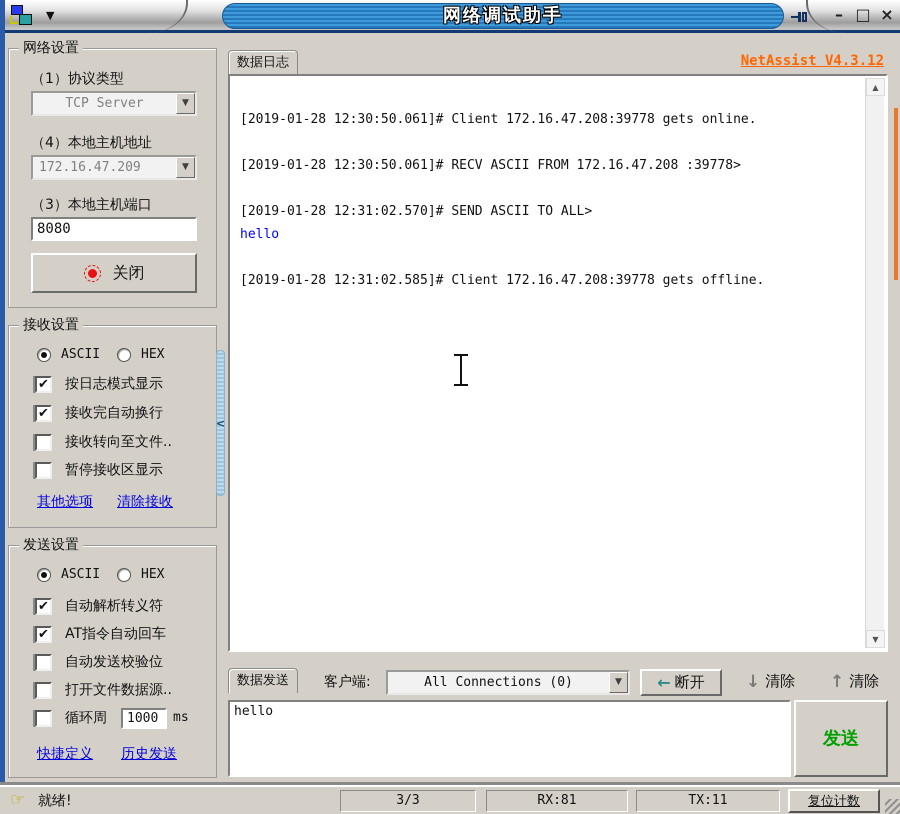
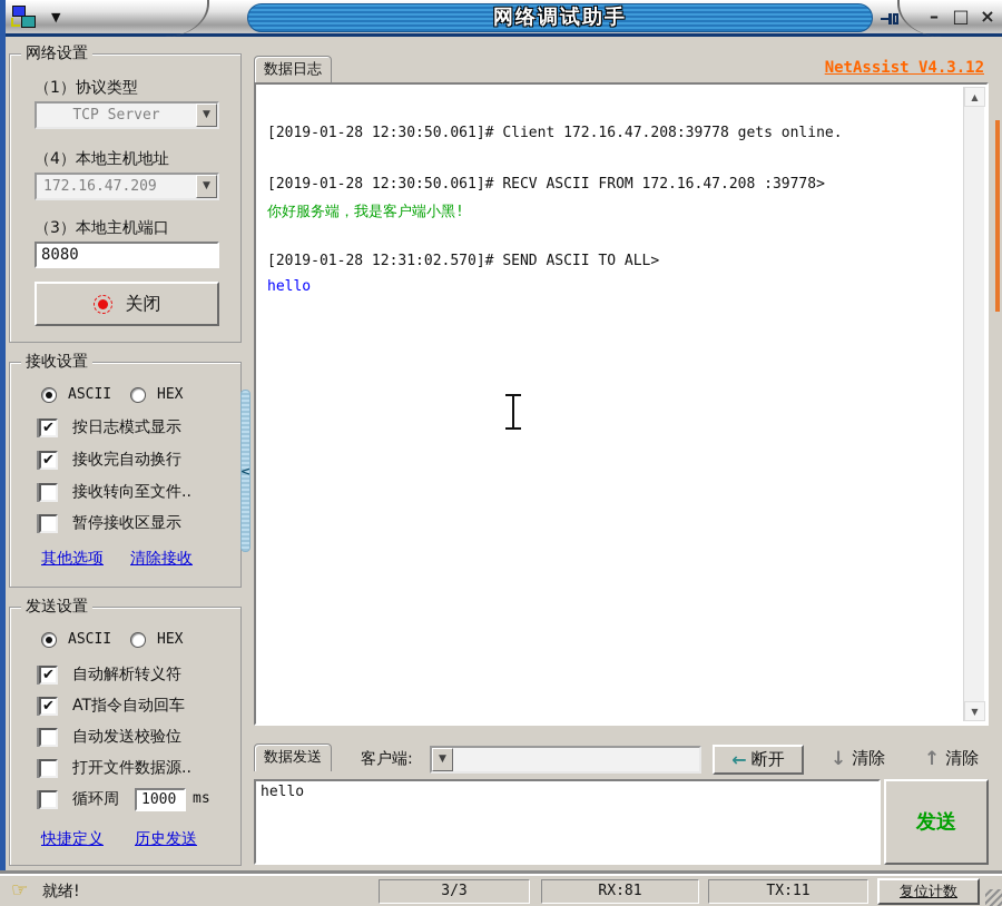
  ▼
  网络调试助手
  –
  □
  ×
  网络设置
  （1）协议类型
  TCP Server
  ▼
  （4）本地主机地址
  172.16.47.209
  ▼
  （3）本地主机端口
  8080
  关闭
  接收设置
  ASCII
  HEX
  ✔
  按日志模式显示
  ✔
  接收完自动换行
  接收转向至文件..
  暂停接收区显示
  其他选项
  清除接收
  发送设置
  ASCII
  HEX
  ✔
  自动解析转义符
  ✔
  AT指令自动回车
  自动发送校验位
  打开文件数据源..
  循环周
  1000
  ms
  快捷定义
  历史发送
  <
  数据日志
  NetAssist V4.3.12
  [2019-01-28 12:30:50.061]# Client 172.16.47.208:39778 gets online.
  [2019-01-28 12:30:50.061]# RECV ASCII FROM 172.16.47.208 :39778>
+ 你好服务端，我是客户端小黑!
  [2019-01-28 12:31:02.570]# SEND ASCII TO ALL>
  hello
- [2019-01-28 12:31:02.585]# Client 172.16.47.208:39778 gets offline.
  ▲
  ▼
  数据发送
  客户端:
- All Connections (0)
  ▼
  ←
  断开
  ↓
  清除
  ↑
  清除
  hello
  发送
  ☞
  就绪!
  3/3
  RX:81
  TX:11
  复位计数
